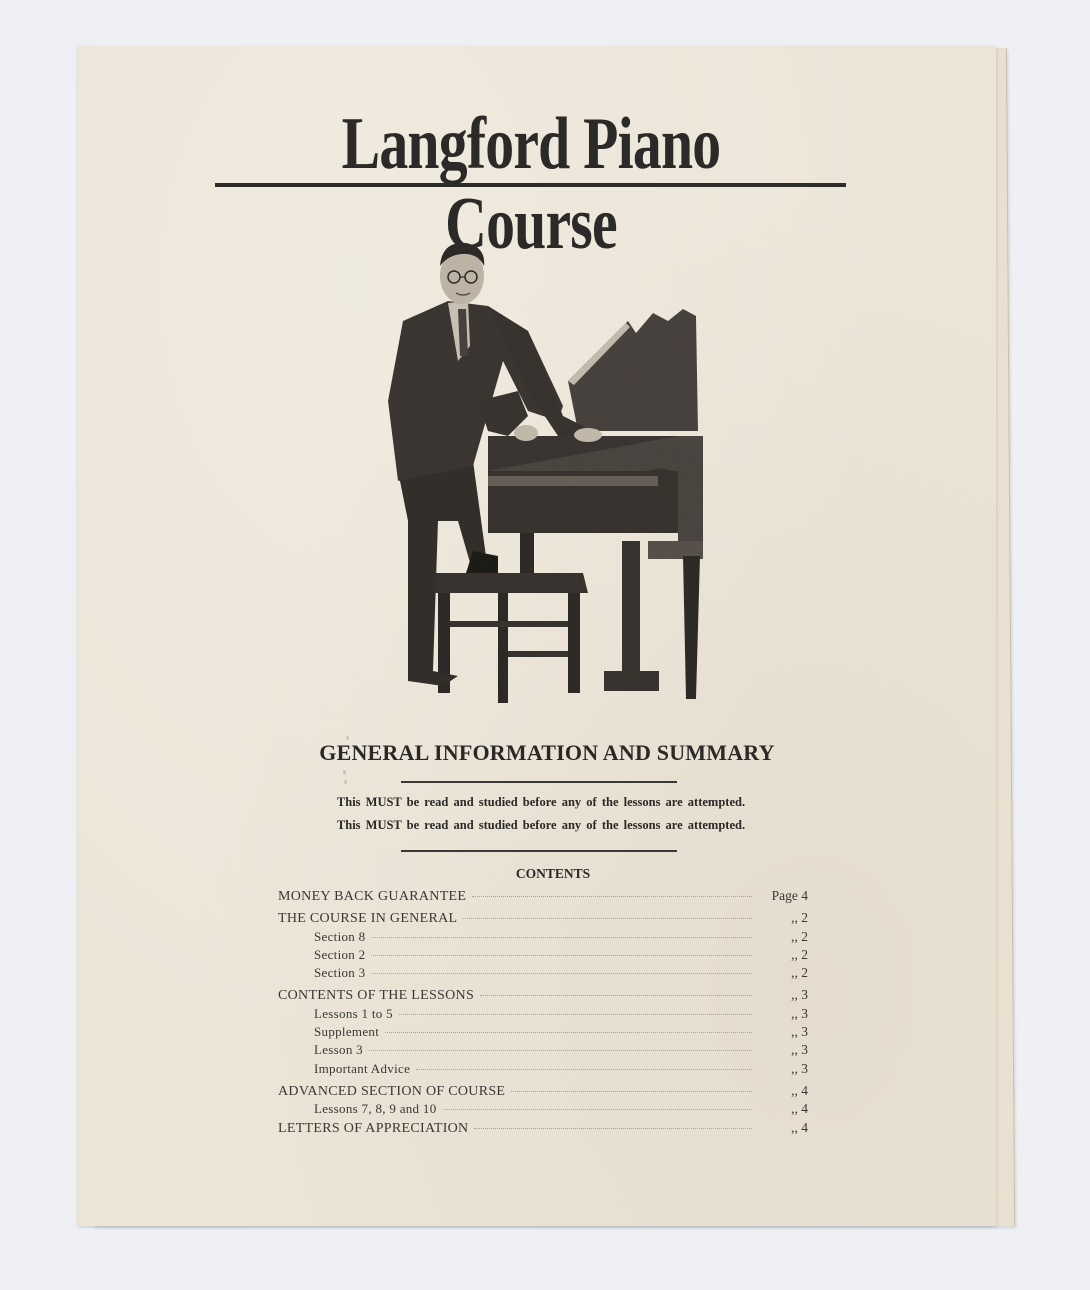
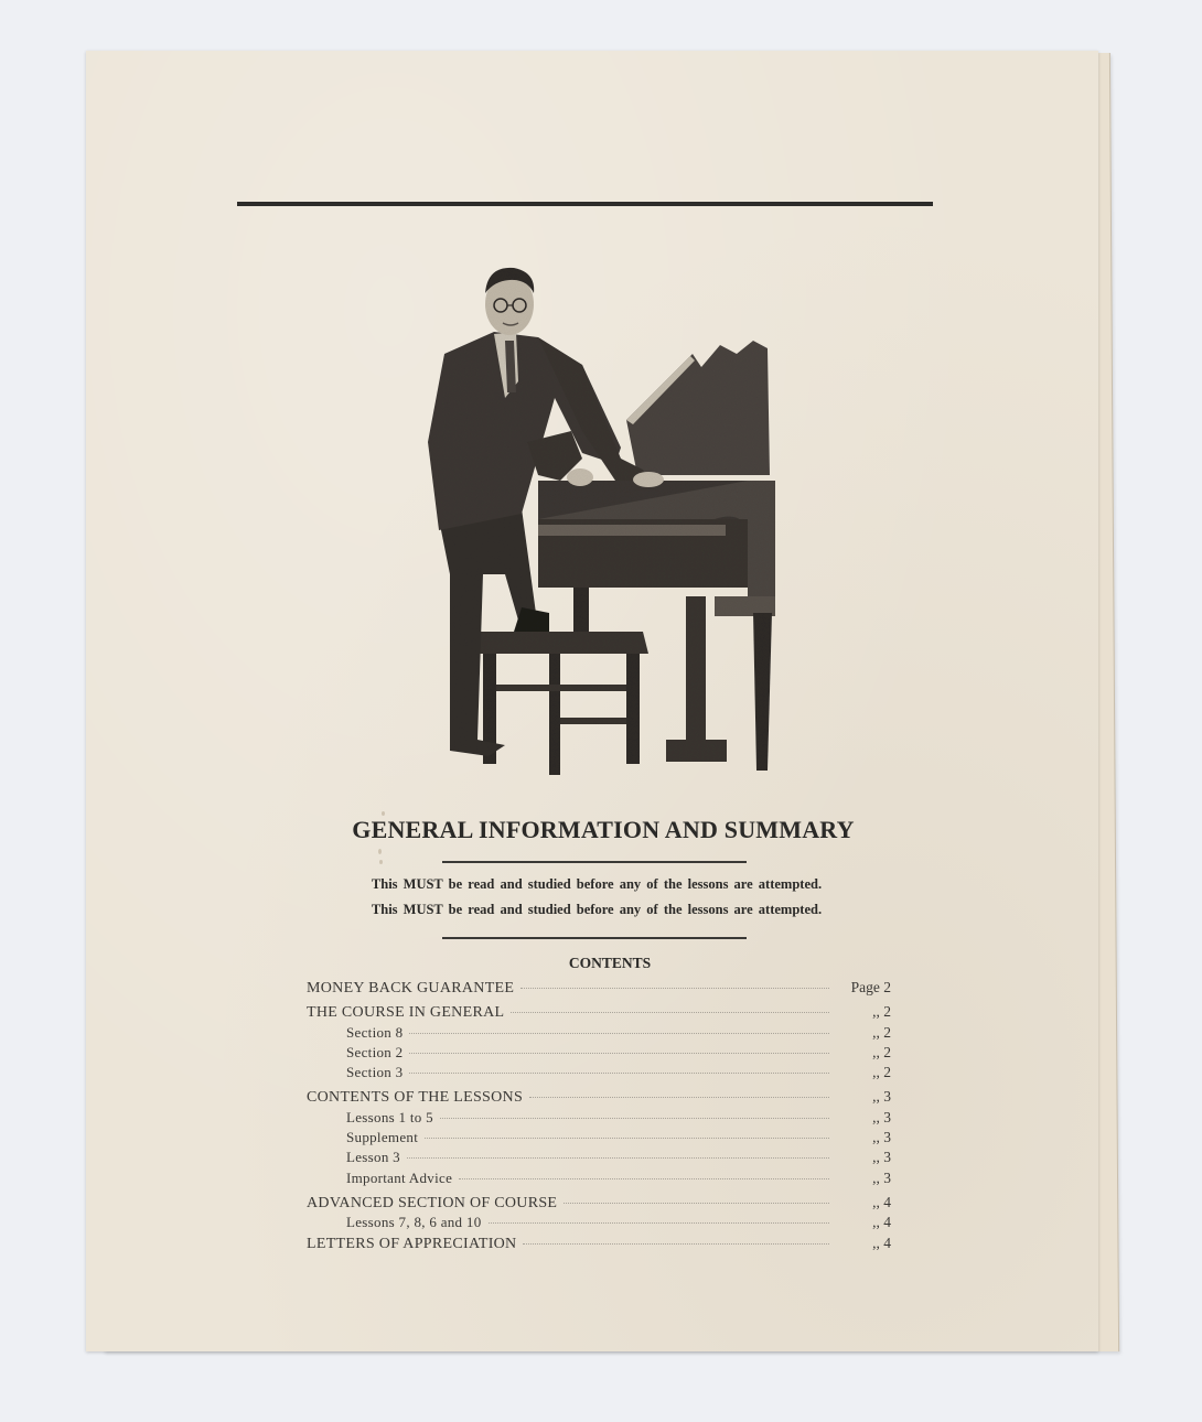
- Langford Piano Course
  GENERAL INFORMATION AND SUMMARY
  This MUST be read and studied before any of the lessons are attempted.
  This MUST be read and studied before any of the lessons are attempted.
  CONTENTS
  MONEY BACK GUARANTEE
- Page 4
+ Page 2
  THE COURSE IN GENERAL
  ,, 2
  Section 8
  ,, 2
  Section 2
  ,, 2
  Section 3
  ,, 2
  CONTENTS OF THE LESSONS
  ,, 3
  Lessons 1 to 5
  ,, 3
  Supplement
  ,, 3
  Lesson 3
  ,, 3
  Important Advice
  ,, 3
  ADVANCED SECTION OF COURSE
  ,, 4
- Lessons 7, 8, 9 and 10
+ Lessons 7, 8, 6 and 10
  ,, 4
  LETTERS OF APPRECIATION
  ,, 4
